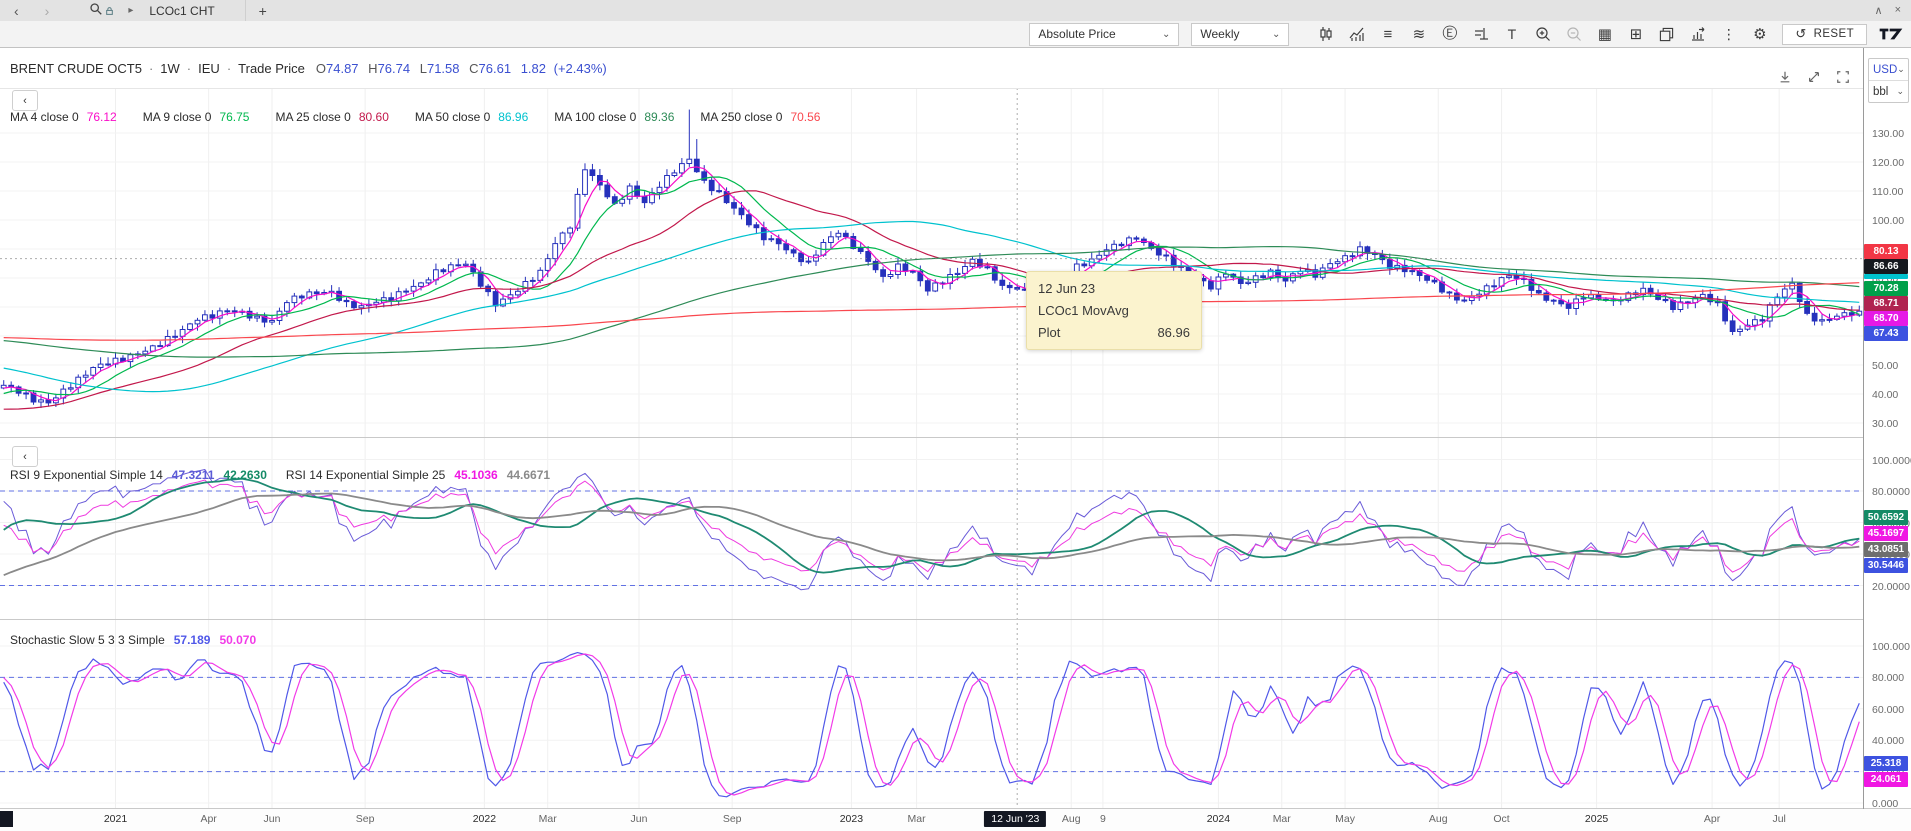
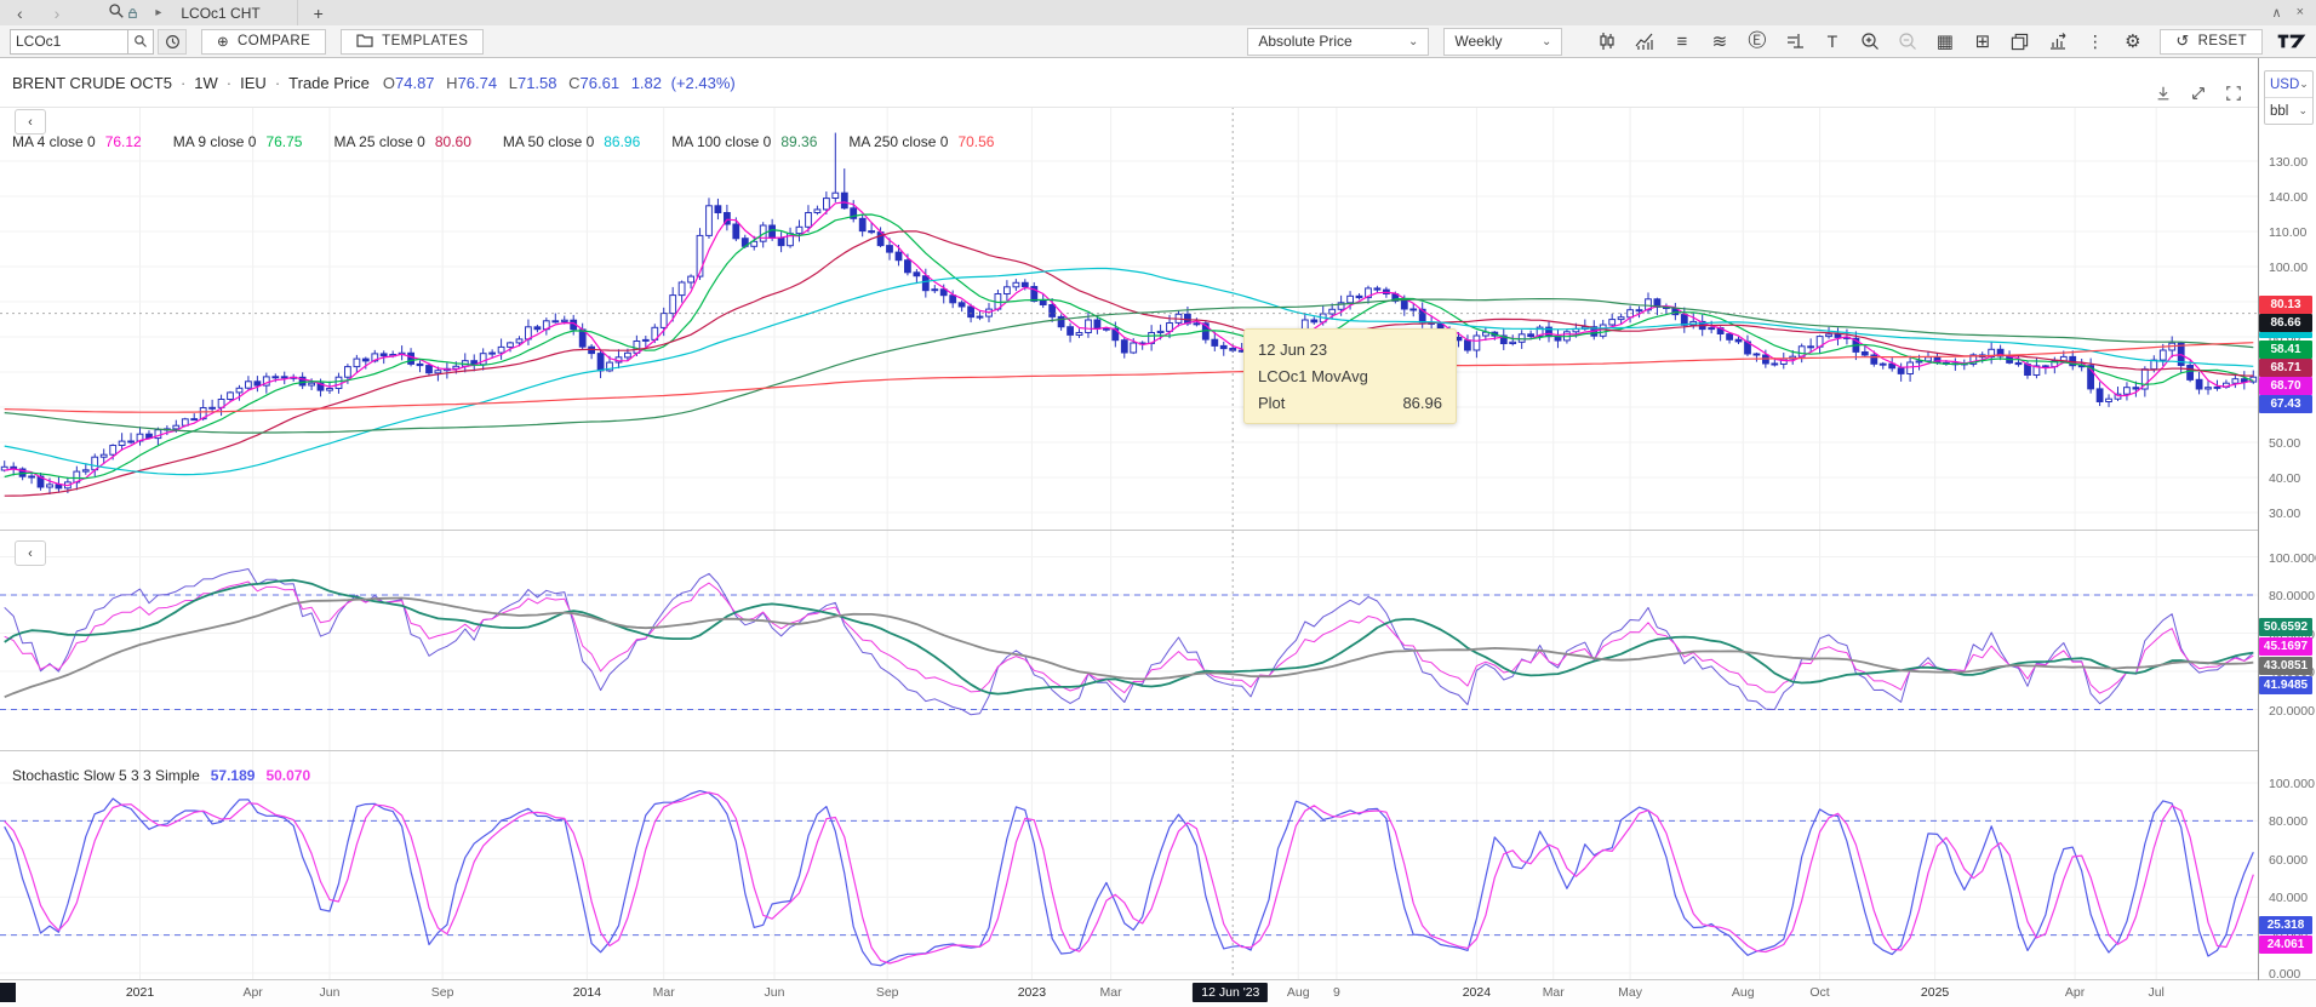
  ‹
  ›
  ▸
  LCOc1 CHT
  +
  ∧
  ×
+ LCOc1
+ ⊕
+ COMPARE
+ TEMPLATES
  Absolute Price
  ⌄
  Weekly
  ⌄
  ≡
  ≋
  Ⓔ
  T
  ▦
  ⊞
  ⋮
  ⚙
  ↺
  RESET
  BRENT CRUDE OCT5
  ·
  1W
  ·
  IEU
  ·
  Trade Price
  O74.87 H76.74 L71.58 C76.61 1.82 (+2.43%)
  ‹
  MA 4 close 0
  76.12
  MA 9 close 0
  76.75
  MA 25 close 0
  80.60
  MA 50 close 0
  86.96
  MA 100 close 0
  89.36
  MA 250 close 0
  70.56
  ‹
- RSI 9 Exponential Simple 14
- 47.3211
- 42.2630
- RSI 14 Exponential Simple 25
- 45.1036
- 44.6671
  Stochastic Slow 5 3 3 Simple
  57.189
  50.070
  USD
  ⌄
  bbl
  ⌄
  130.00
- 120.00
+ 140.00
  110.00
  100.00
  80.00
  50.00
  40.00
  30.00
  100.000
  80.0000
  20.0000
  100.000
  80.000
  60.000
  40.000
  0.000
  80.13
  86.66
- 70.28
+ 58.41
  68.71
  68.70
  67.43
  50.6592
  45.1697
  43.0851
- 30.5446
+ 41.9485
  25.318
  24.061
  2021
  Apr
  Jun
  Sep
- 2022
+ 2014
  Mar
  Jun
  Sep
  2023
  Mar
  Aug
  9
  2024
  Mar
  May
  Aug
  Oct
  2025
  Apr
  Jul
  12 Jun '23
  12 Jun 23
  LCOc1 MovAvg
  Plot
  86.96
